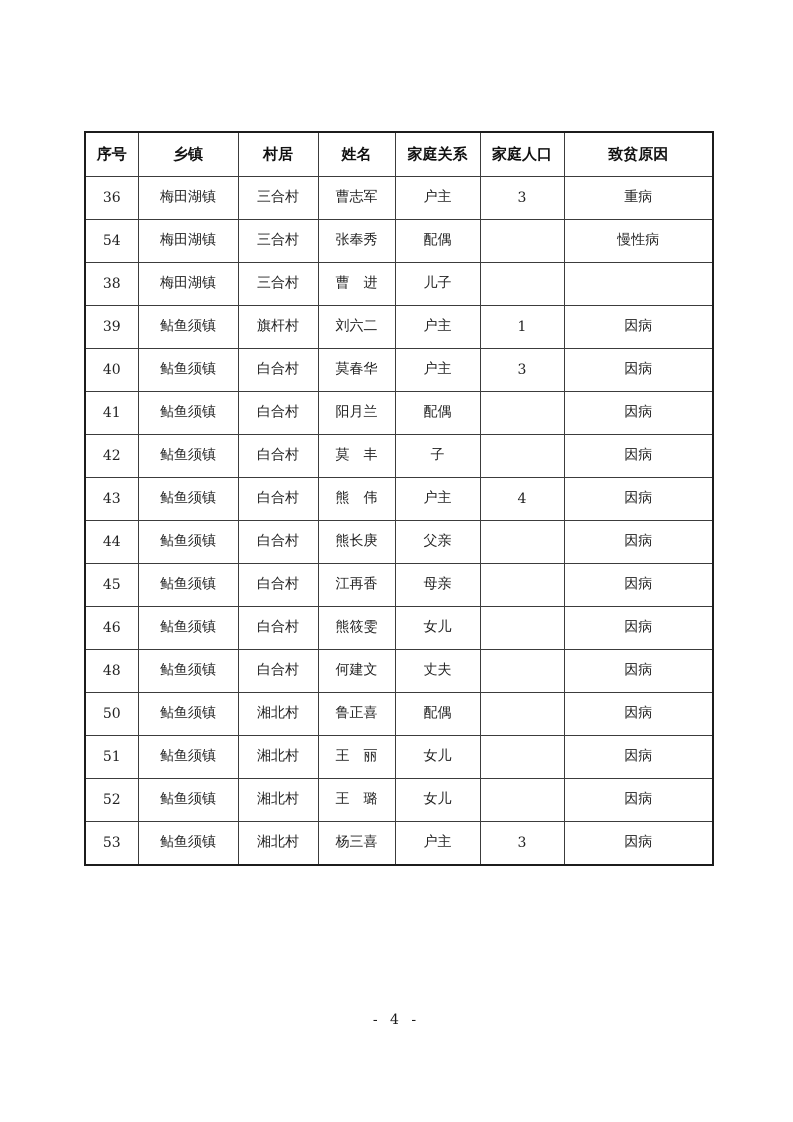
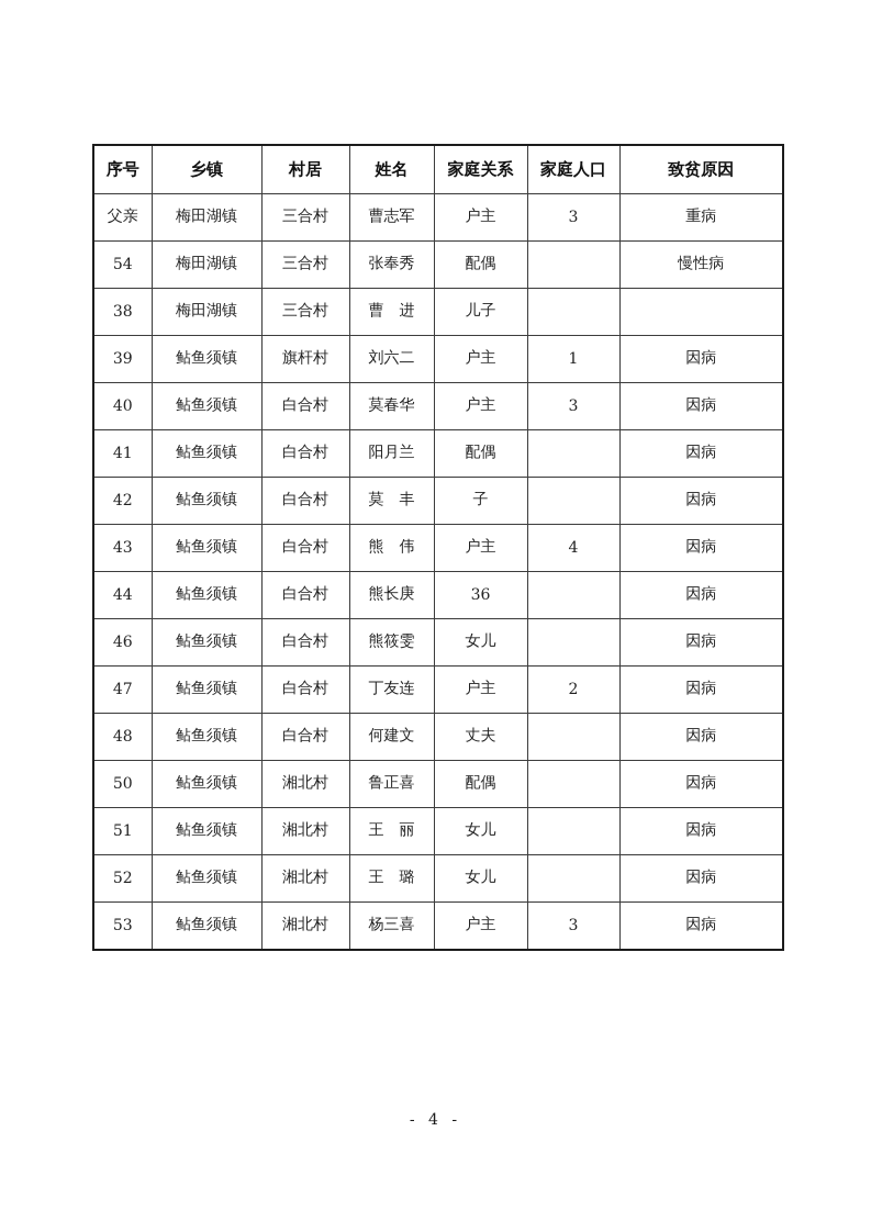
  序号	乡镇	村居	姓名	家庭关系	家庭人口	致贫原因
- 36	梅田湖镇	三合村	曹志军	户主	3	重病
+ 父亲	梅田湖镇	三合村	曹志军	户主	3	重病
  54	梅田湖镇	三合村	张奉秀	配偶		慢性病
  38	梅田湖镇	三合村	曹 进	儿子
  39	鲇鱼须镇	旗杆村	刘六二	户主	1	因病
  40	鲇鱼须镇	白合村	莫春华	户主	3	因病
  41	鲇鱼须镇	白合村	阳月兰	配偶		因病
  42	鲇鱼须镇	白合村	莫 丰	子		因病
  43	鲇鱼须镇	白合村	熊 伟	户主	4	因病
- 44	鲇鱼须镇	白合村	熊长庚	父亲		因病
+ 44	鲇鱼须镇	白合村	熊长庚	36		因病
- 45	鲇鱼须镇	白合村	江再香	母亲		因病
  46	鲇鱼须镇	白合村	熊筱雯	女儿		因病
+ 47	鲇鱼须镇	白合村	丁友连	户主	2	因病
  48	鲇鱼须镇	白合村	何建文	丈夫		因病
  50	鲇鱼须镇	湘北村	鲁正喜	配偶		因病
  51	鲇鱼须镇	湘北村	王 丽	女儿		因病
  52	鲇鱼须镇	湘北村	王 璐	女儿		因病
  53	鲇鱼须镇	湘北村	杨三喜	户主	3	因病
  - 4 -
